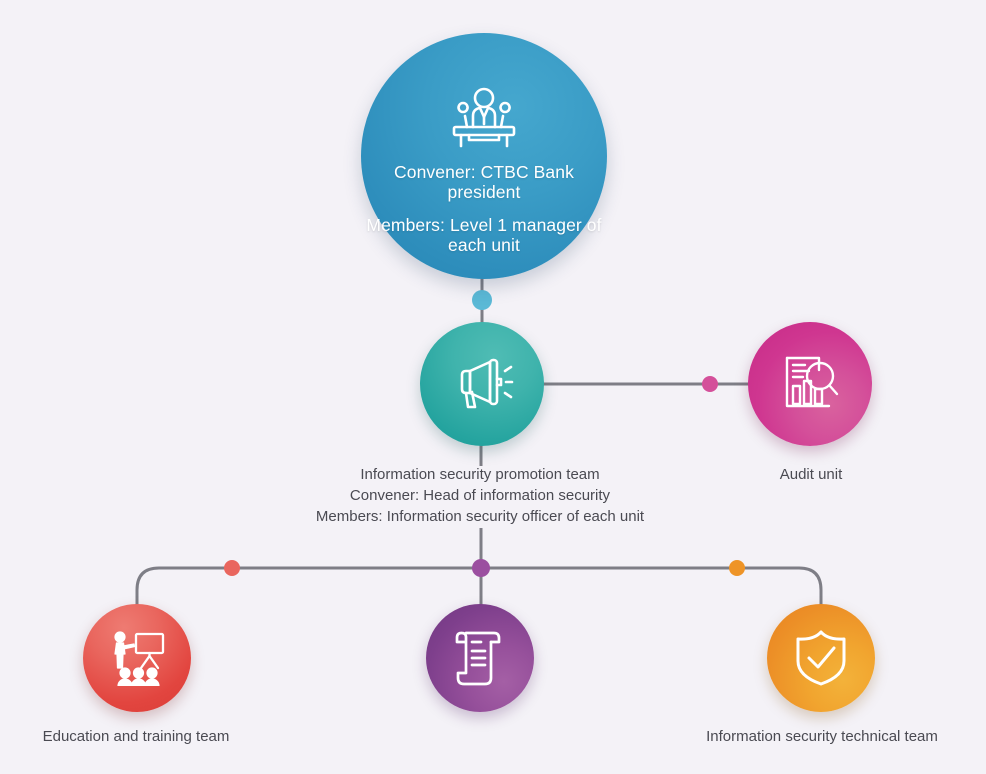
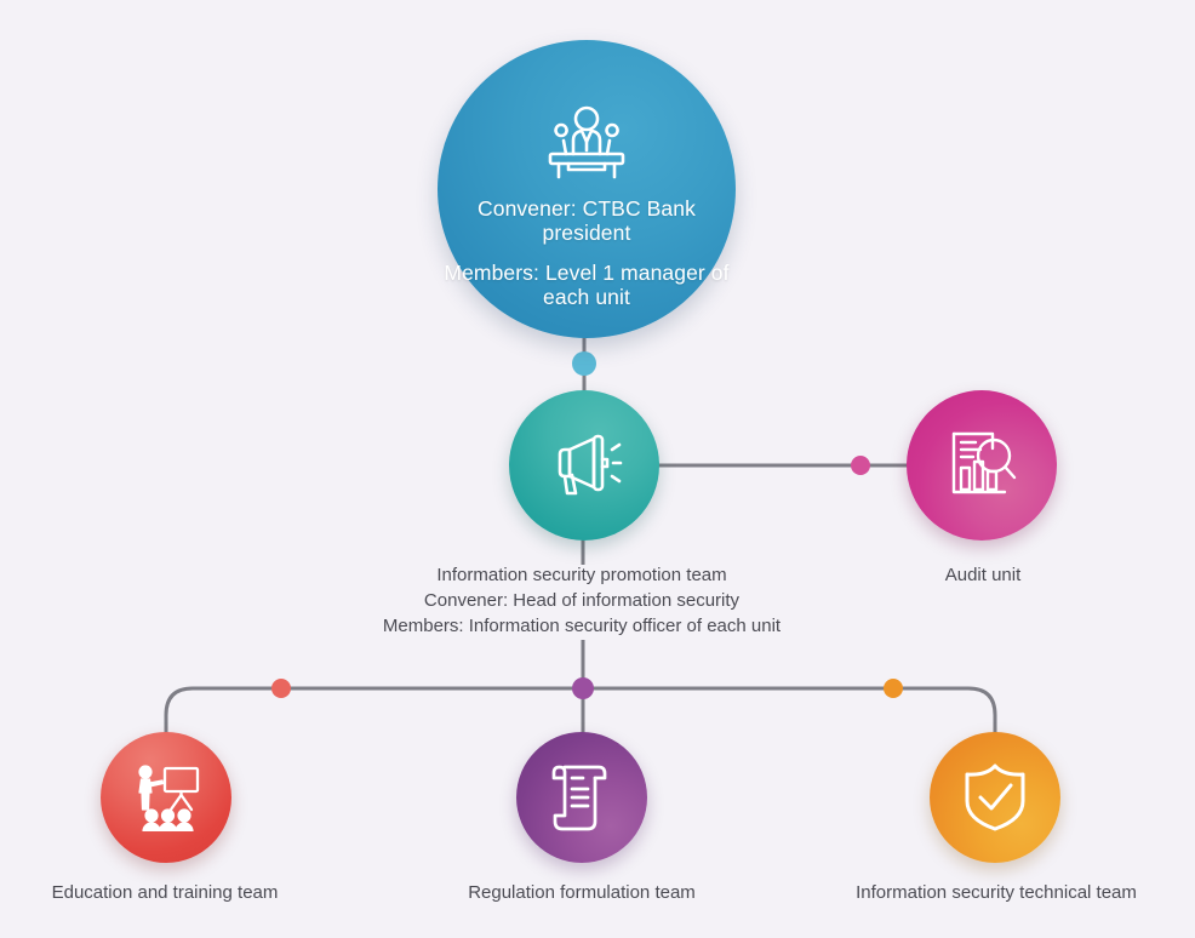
  Convener: CTBC Bank president Members: Level 1 manager of each unit
  Information security promotion team
  Convener: Head of information security
  Members: Information security officer of each unit
  Audit unit
  Education and training team
+ Regulation formulation team
  Information security technical team
